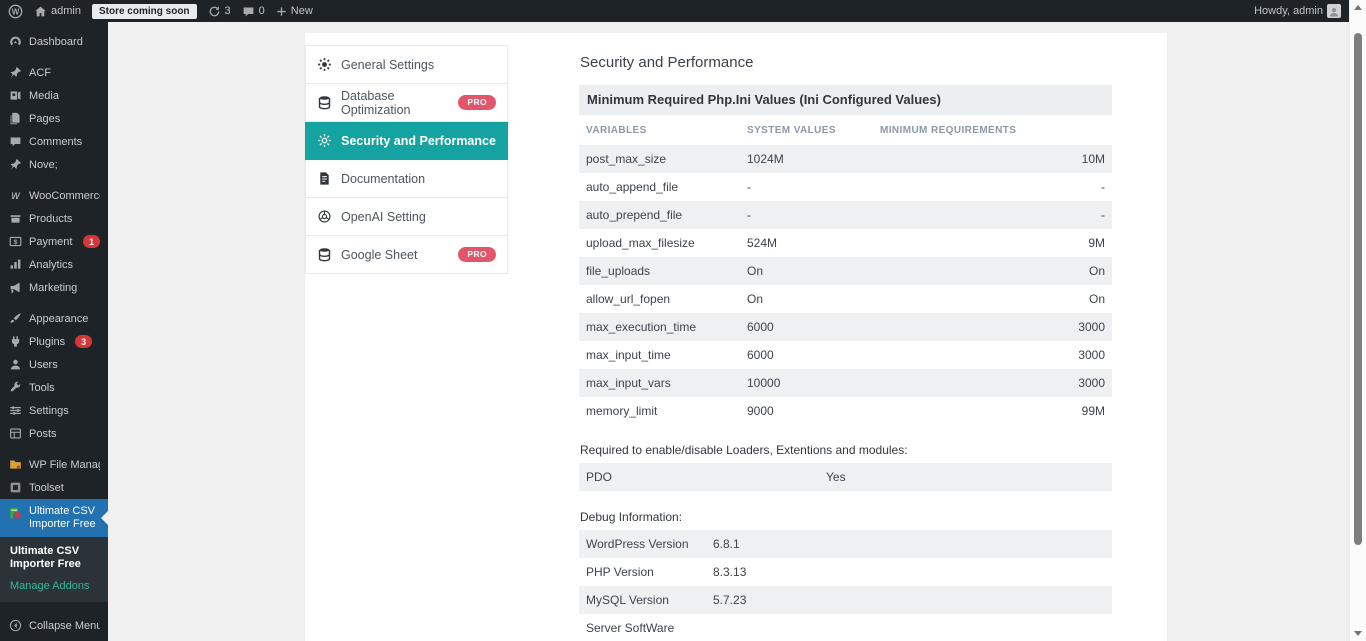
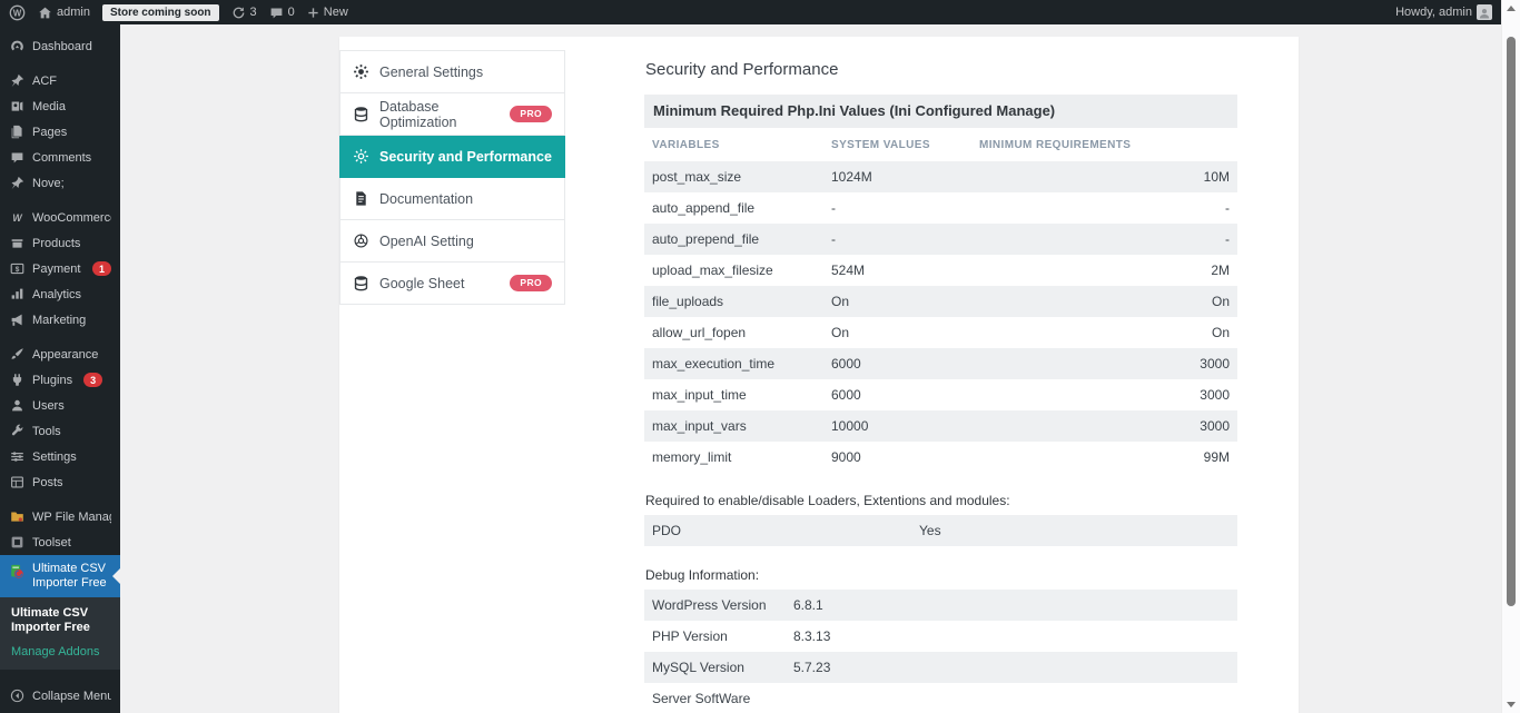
  W
  admin
  Store coming soon
  3
  0
  New
  Howdy, admin
  Dashboard
  ACF
  Media
  Pages
  Comments
  Nove;
  W
  WooCommerc
  Products
  Payment
  1
  Analytics
  Marketing
  Appearance
  Plugins
  3
  Users
  Tools
  Settings
  Posts
  WP File Mana
  Toolset
  Ultimate CSV Importer Free
  Ultimate CSV Importer Free
  Manage Addons
  Collapse Menu
  General Settings
  Database Optimization
  PRO
  Security and Performance
  Documentation
  OpenAI Setting
  Google Sheet
  PRO
  Security and Performance
- Minimum Required Php.Ini Values (Ini Configured Values)
+ Minimum Required Php.Ini Values (Ini Configured Manage)
  VARIABLES
  SYSTEM VALUES
  MINIMUM REQUIREMENTS
  post_max_size
  1024M
  10M
  auto_append_file
  -
  -
  auto_prepend_file
  -
  -
  upload_max_filesize
  524M
- 9M
+ 2M
  file_uploads
  On
  On
  allow_url_fopen
  On
  On
  max_execution_time
  6000
  3000
  max_input_time
  6000
  3000
  max_input_vars
  10000
  3000
  memory_limit
  9000
  99M
  Required to enable/disable Loaders, Extentions and modules:
  PDO
  Yes
  Debug Information:
  WordPress Version
  6.8.1
  PHP Version
  8.3.13
  MySQL Version
  5.7.23
  Server SoftWare
